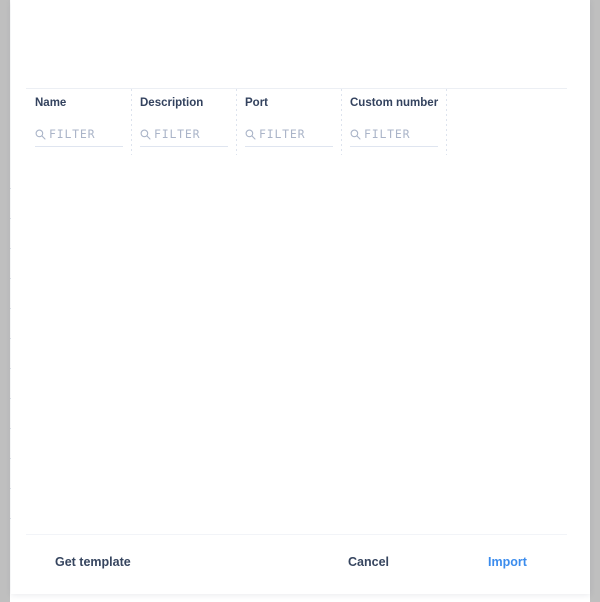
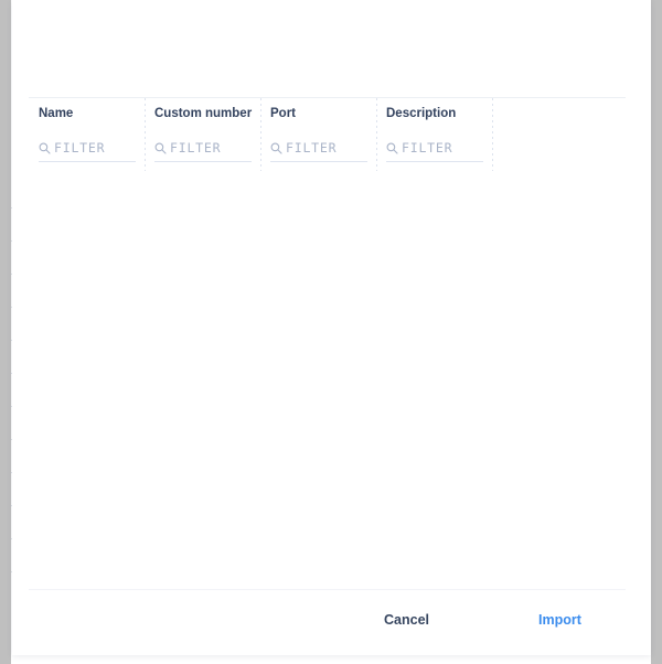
  Name
  FILTER
- Description
+ Custom number
  FILTER
  Port
  FILTER
- Custom number
+ Description
  FILTER
- Get template
  Cancel
  Import
